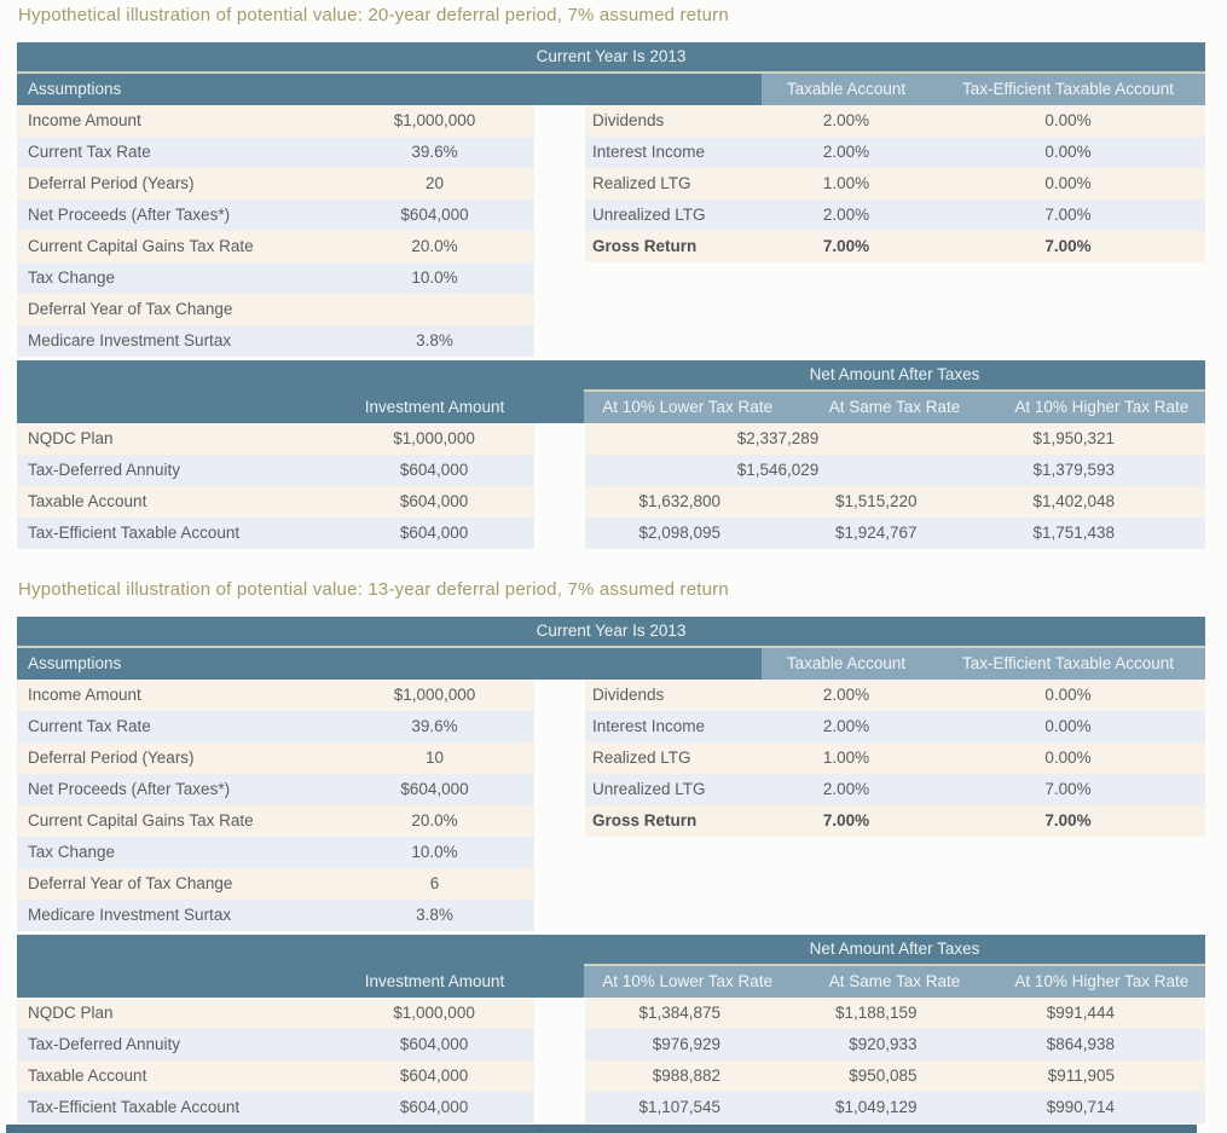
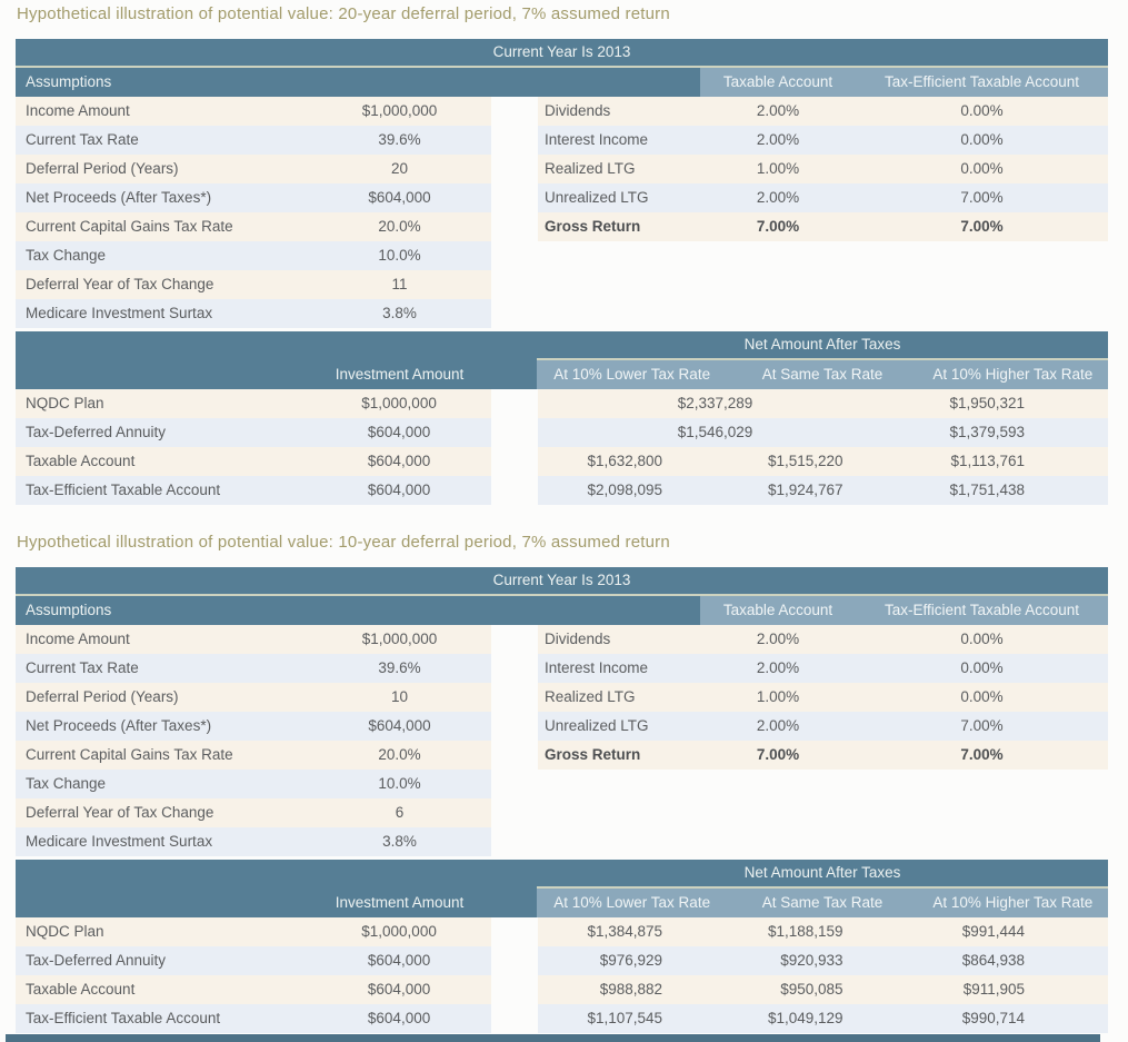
  Hypothetical illustration of potential value: 20-year deferral period, 7% assumed return
  Current Year Is 2013
  Assumptions
  Taxable Account
  Tax-Efficient Taxable Account
  Income Amount
  $1,000,000
  Current Tax Rate
  39.6%
  Deferral Period (Years)
  20
  Net Proceeds (After Taxes*)
  $604,000
  Current Capital Gains Tax Rate
  20.0%
  Tax Change
  10.0%
  Deferral Year of Tax Change
+ 11
  Medicare Investment Surtax
  3.8%
  Dividends
  2.00%
  0.00%
  Interest Income
  2.00%
  0.00%
  Realized LTG
  1.00%
  0.00%
  Unrealized LTG
  2.00%
  7.00%
  Gross Return
  7.00%
  7.00%
  Investment Amount
  Net Amount After Taxes
  At 10% Lower Tax Rate
  At Same Tax Rate
  At 10% Higher Tax Rate
  NQDC Plan
  $1,000,000
  $2,337,289
  $1,950,321
  Tax-Deferred Annuity
  $604,000
  $1,546,029
  $1,379,593
  Taxable Account
  $604,000
  $1,632,800
  $1,515,220
- $1,402,048
+ $1,113,761
  Tax-Efficient Taxable Account
  $604,000
  $2,098,095
  $1,924,767
  $1,751,438
- Hypothetical illustration of potential value: 13-year deferral period, 7% assumed return
+ Hypothetical illustration of potential value: 10-year deferral period, 7% assumed return
  Current Year Is 2013
  Assumptions
  Taxable Account
  Tax-Efficient Taxable Account
  Income Amount
  $1,000,000
  Current Tax Rate
  39.6%
  Deferral Period (Years)
  10
  Net Proceeds (After Taxes*)
  $604,000
  Current Capital Gains Tax Rate
  20.0%
  Tax Change
  10.0%
  Deferral Year of Tax Change
  6
  Medicare Investment Surtax
  3.8%
  Dividends
  2.00%
  0.00%
  Interest Income
  2.00%
  0.00%
  Realized LTG
  1.00%
  0.00%
  Unrealized LTG
  2.00%
  7.00%
  Gross Return
  7.00%
  7.00%
  Investment Amount
  Net Amount After Taxes
  At 10% Lower Tax Rate
  At Same Tax Rate
  At 10% Higher Tax Rate
  NQDC Plan
  $1,000,000
  $1,384,875
  $1,188,159
  $991,444
  Tax-Deferred Annuity
  $604,000
  $976,929
  $920,933
  $864,938
  Taxable Account
  $604,000
  $988,882
  $950,085
  $911,905
  Tax-Efficient Taxable Account
  $604,000
  $1,107,545
  $1,049,129
  $990,714
